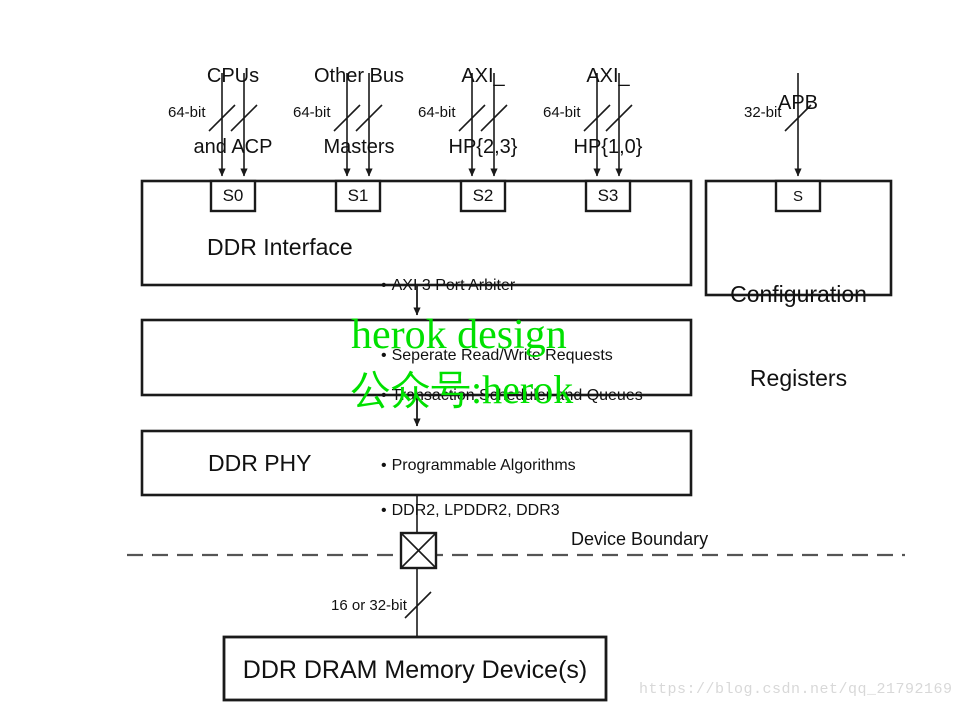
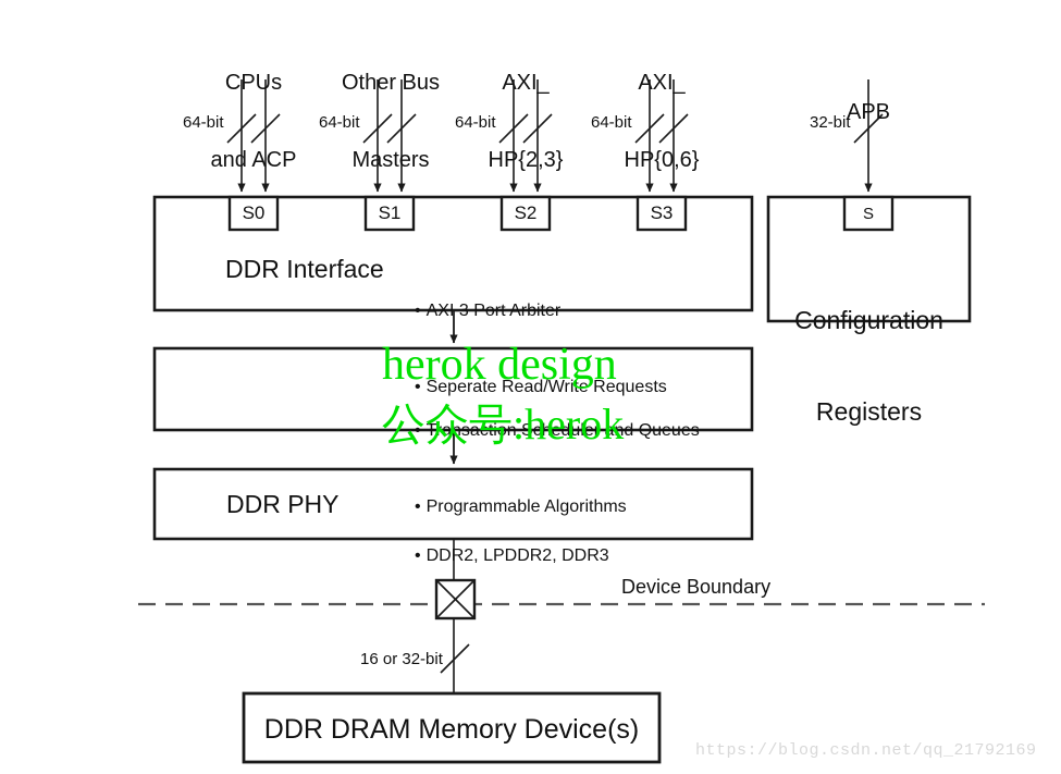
  CPUs
  and ACP
  Other Bus
  Masters
  AXI_
  HP{2,3}
  AXI_
- HP{1,0}
+ HP{0,6}
  APB
  64-bit
  64-bit
  64-bit
  64-bit
  32-bit
  S0
  S1
  S2
  S3
  S
  DDR Interface
  AXI 3 Port Arbiter
  Seperate Read/Write Requests
  Configuration
  Registers
  Transaction Scheduler and Queues
  Programmable Algorithms
  DDR PHY
  DDR2, LPDDR2, DDR3
  Device Boundary
  16 or 32-bit
  DDR DRAM Memory Device(s)
  herok design
  公众号:herok
  https://blog.csdn.net/qq_21792169
